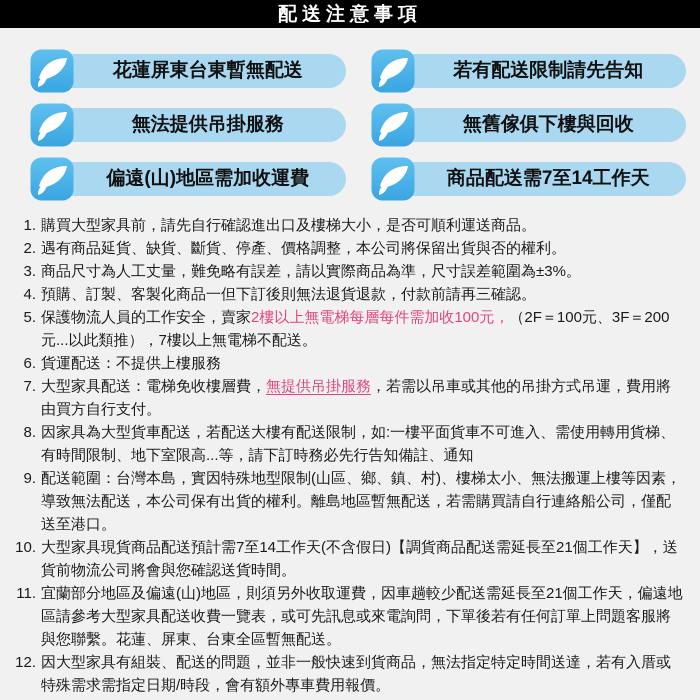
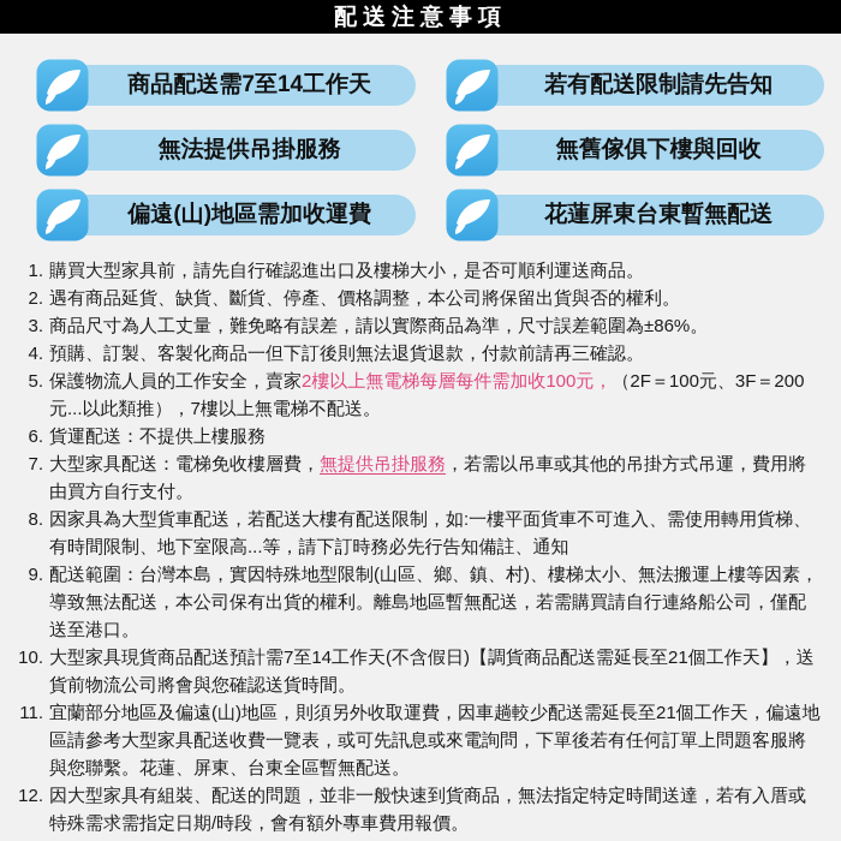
  配送注意事項
- 花蓮屏東台東暫無配送
+ 商品配送需7至14工作天
  若有配送限制請先告知
  無法提供吊掛服務
  無舊傢俱下樓與回收
  偏遠(山)地區需加收運費
- 商品配送需7至14工作天
+ 花蓮屏東台東暫無配送
  1.
  購買大型家具前，請先自行確認進出口及樓梯大小，是否可順利運送商品。
  2.
  遇有商品延貨、缺貨、斷貨、停產、價格調整，本公司將保留出貨與否的權利。
  3.
- 商品尺寸為人工丈量，難免略有誤差，請以實際商品為準，尺寸誤差範圍為±3%。
+ 商品尺寸為人工丈量，難免略有誤差，請以實際商品為準，尺寸誤差範圍為±86%。
  4.
  預購、訂製、客製化商品一但下訂後則無法退貨退款，付款前請再三確認。
  5.
  保護物流人員的工作安全，賣家2樓以上無電梯每層每件需加收100元，（2F＝100元、3F＝200元...以此類推），7樓以上無電梯不配送。
  6.
  貨運配送：不提供上樓服務
  7.
  大型家具配送：電梯免收樓層費，無提供吊掛服務，若需以吊車或其他的吊掛方式吊運，費用將由買方自行支付。
  8.
  因家具為大型貨車配送，若配送大樓有配送限制，如:一樓平面貨車不可進入、需使用轉用貨梯、有時間限制、地下室限高...等，請下訂時務必先行告知備註、通知
  9.
  配送範圍：台灣本島，實因特殊地型限制(山區、鄉、鎮、村)、樓梯太小、無法搬運上樓等因素，導致無法配送，本公司保有出貨的權利。離島地區暫無配送，若需購買請自行連絡船公司，僅配送至港口。
  10.
  大型家具現貨商品配送預計需7至14工作天(不含假日)【調貨商品配送需延長至21個工作天】，送貨前物流公司將會與您確認送貨時間。
  11.
  宜蘭部分地區及偏遠(山)地區，則須另外收取運費，因車趟較少配送需延長至21個工作天，偏遠地區請參考大型家具配送收費一覽表，或可先訊息或來電詢問，下單後若有任何訂單上問題客服將與您聯繫。花蓮、屏東、台東全區暫無配送。
  12.
  因大型家具有組裝、配送的問題，並非一般快速到貨商品，無法指定特定時間送達，若有入厝或特殊需求需指定日期/時段，會有額外專車費用報價。
